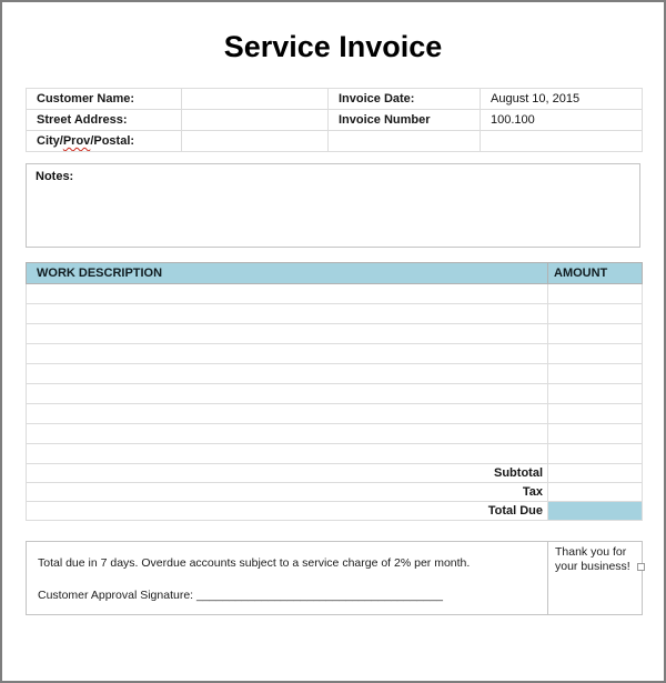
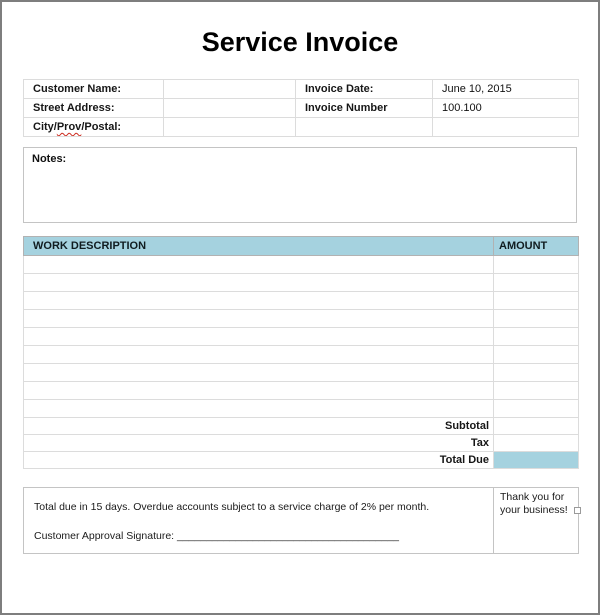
  Service Invoice
- Customer Name:		Invoice Date:	August 10, 2015
+ Customer Name:		Invoice Date:	June 10, 2015
  Street Address:		Invoice Number	100.100
  City/Prov/Postal:
  Notes:
  WORK DESCRIPTION	AMOUNT
  Subtotal
  Tax
  Total Due
- Total due in 7 days. Overdue accounts subject to a service charge of 2% per month. Customer Approval Signature: ______________________________________	Thank you for your business!
+ Total due in 15 days. Overdue accounts subject to a service charge of 2% per month. Customer Approval Signature: ______________________________________	Thank you for your business!
